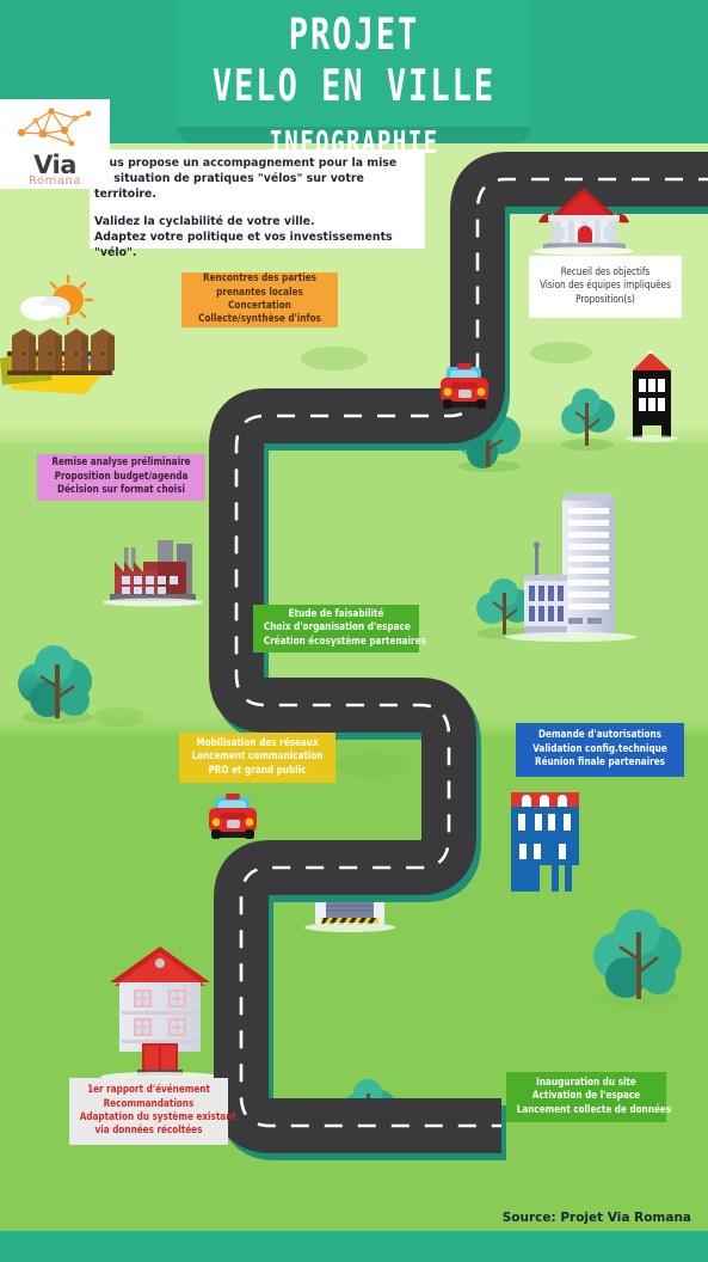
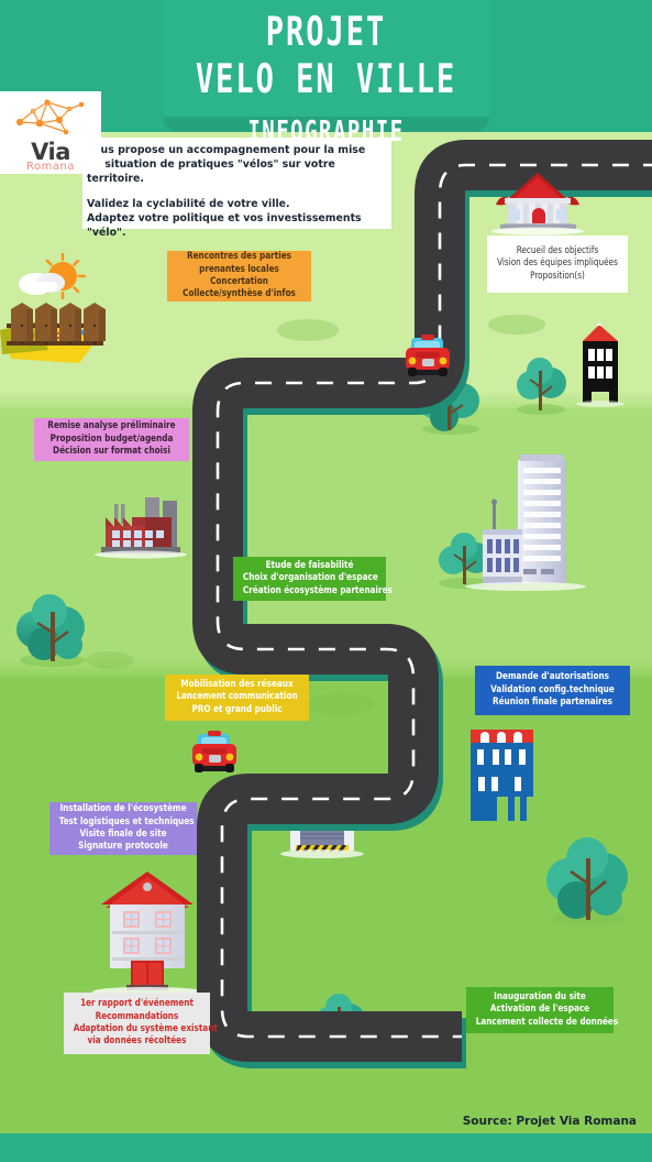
  PROJET
  VELO EN VILLE
  INFOGRAPHIE
  Via
  Romana
  us propose un accompagnement pour la mise
  situation de pratiques "vélos" sur votre territoire.
  Validez la cyclabilité de votre ville.
  Adaptez votre politique et vos investissements "vélo".
  Recueil des objectifs
  Vision des équipes impliquées
  Proposition(s)
  Rencontres des parties
  prenantes locales
  Concertation
  Collecte/synthèse d'infos
  Remise analyse préliminaire
  Proposition budget/agenda
  Décision sur format choisi
  Etude de faisabilité
  Choix d'organisation d'espace
  Création écosystème partenaires
  Demande d'autorisations
  Validation config.technique
  Réunion finale partenaires
  Mobilisation des réseaux
  Lancement communication
  PRO et grand public
+ Installation de l'écosystème
+ Test logistiques et techniques
+ Visite finale de site
+ Signature protocole
  Inauguration du site
  Activation de l'espace
  Lancement collecte de données
  1er rapport d'événement
  Recommandations
  Adaptation du système existant
  via données récoltées
  Source: Projet Via Romana
